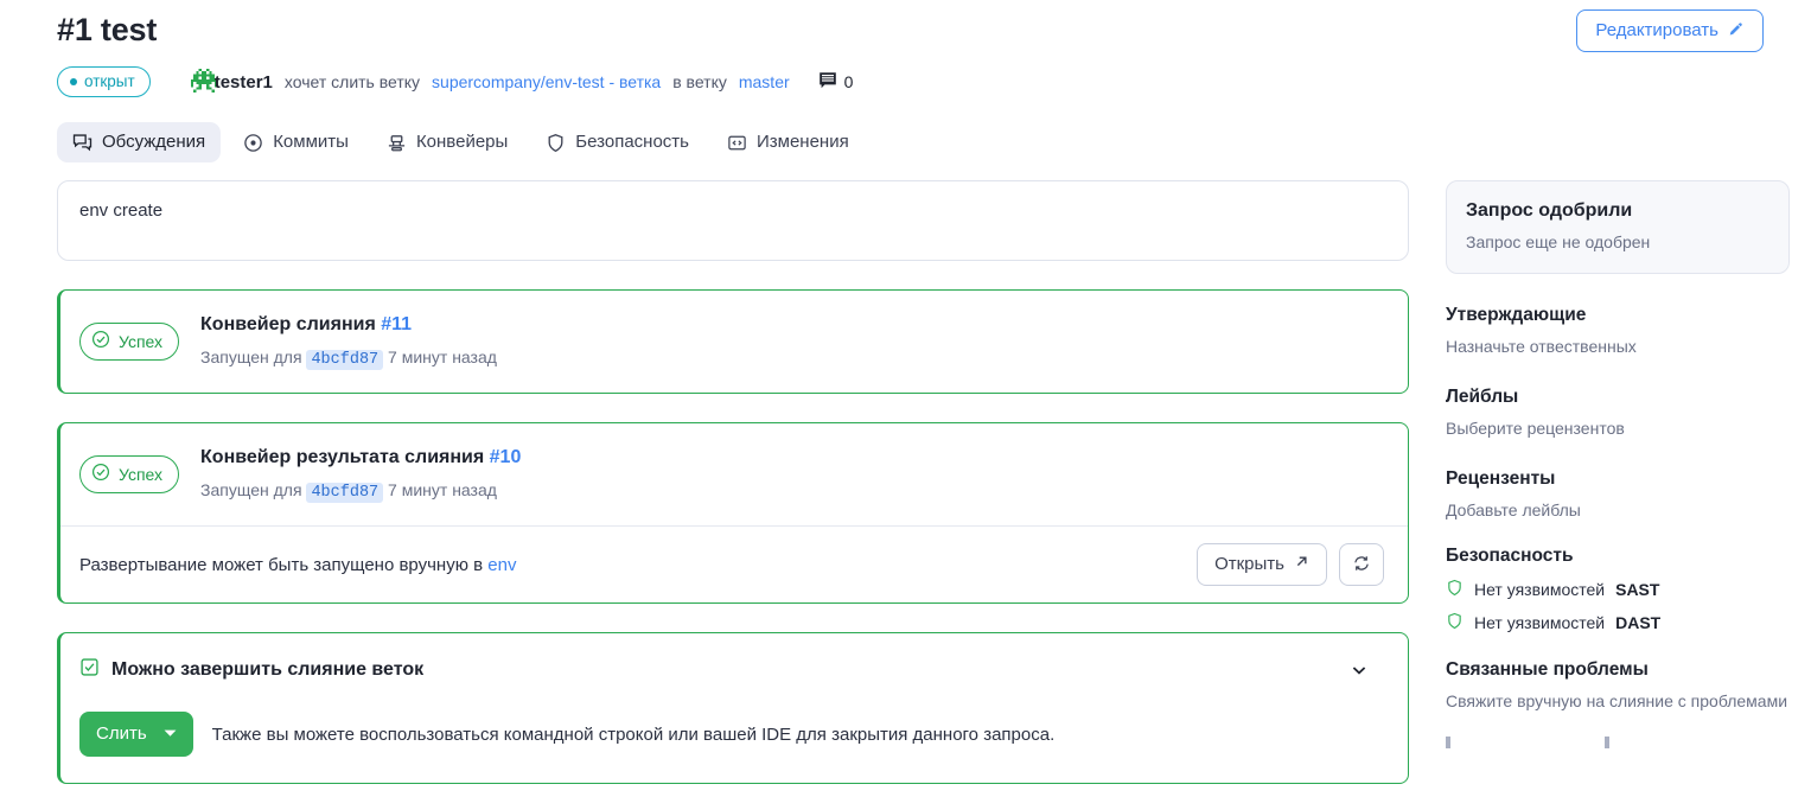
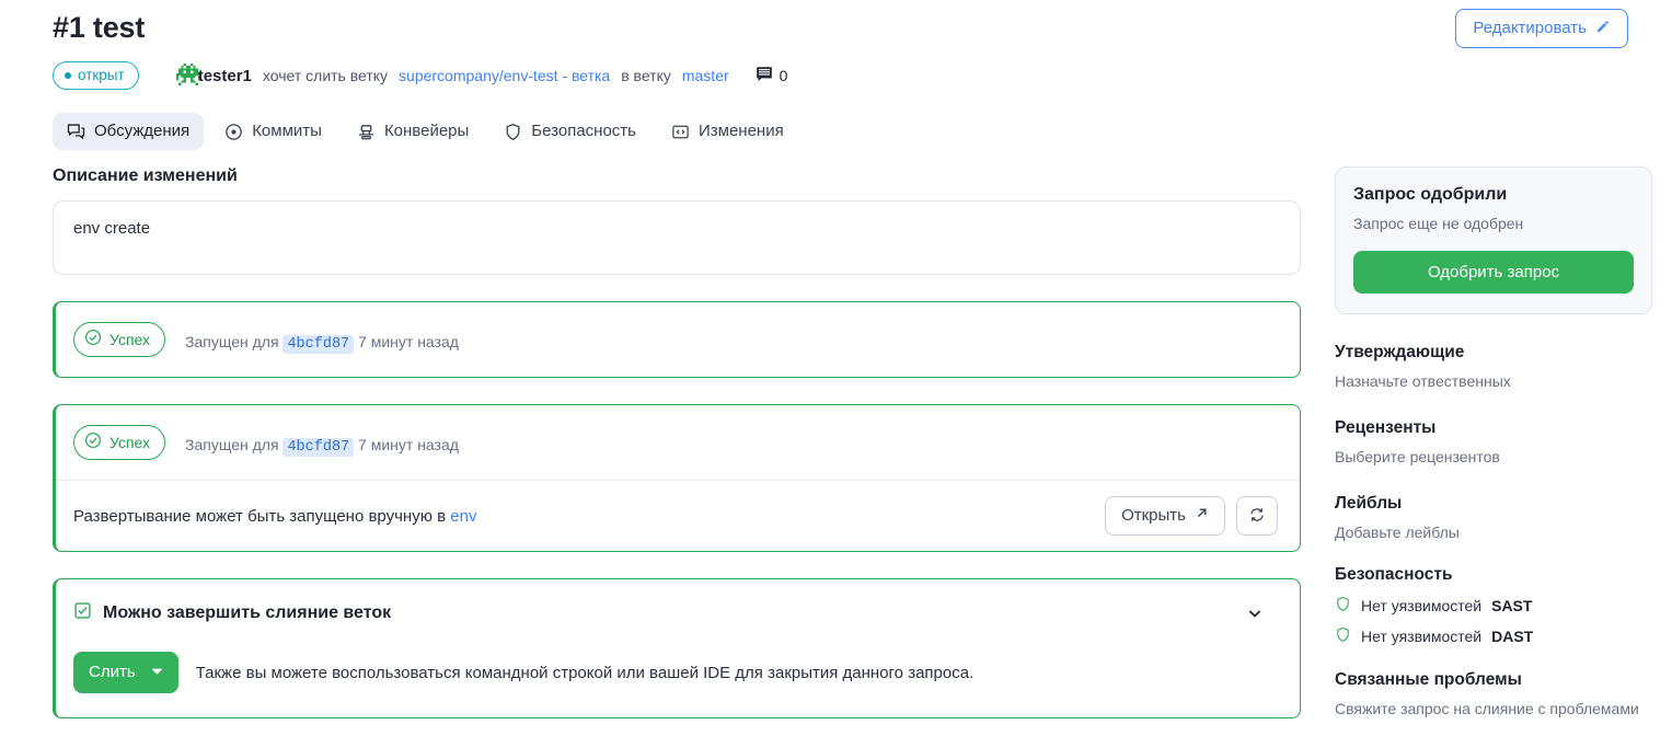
  #1 test
  Редактировать
  открыт
  tester1
  хочет слить ветку
  supercompany/env-test - ветка
  в ветку
  master
  0
  Обсуждения
  Коммиты
  Конвейеры
  Безопасность
  Изменения
+ Описание изменений
  env create
  Успех
- Конвейер слияния #11
  Запущен для 4bcfd87 7 минут назад
  Успех
- Конвейер результата слияния #10
  Запущен для 4bcfd87 7 минут назад
  Развертывание может быть запущено вручную в env
  Открыть
  Можно завершить слияние веток
  Слить
  Также вы можете воспользоваться командной строкой или вашей IDE для закрытия данного запроса.
  Запрос одобрили
  Запрос еще не одобрен
+ Одобрить запрос
  Утверждающие
  Назначьте отвественных
- Лейблы
+ Рецензенты
  Выберите рецензентов
- Рецензенты
+ Лейблы
  Добавьте лейблы
  Безопасность
  Нет уязвимостей
  SAST
  Нет уязвимостей
  DAST
  Связанные проблемы
- Свяжите вручную на слияние с проблемами
+ Свяжите запрос на слияние с проблемами
